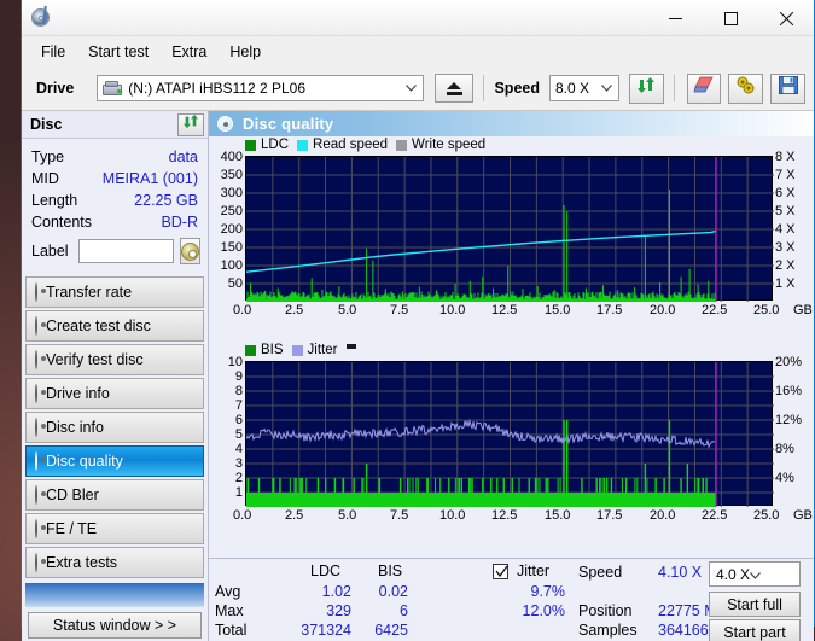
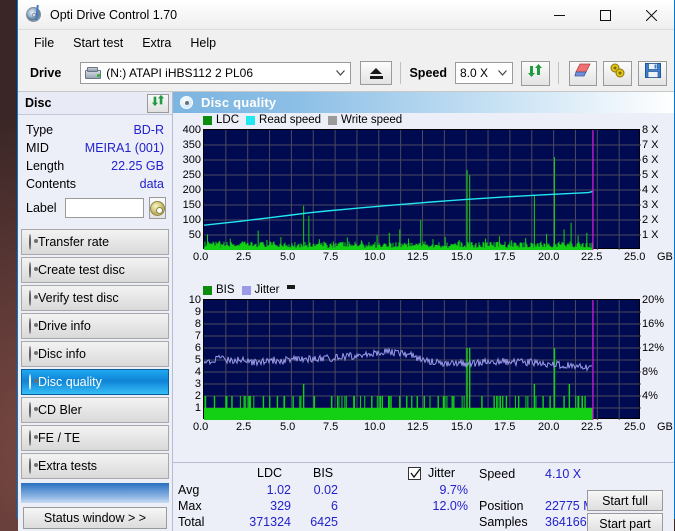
+ Opti Drive Control 1.70
  File
  Start test
  Extra
  Help
  Drive
  (N:) ATAPI iHBS112 2 PL06
  Speed
  8.0 X
  Disc
  Type
- data
+ BD-R
  MID
  MEIRA1 (001)
  Length
  22.25 GB
  Contents
- BD-R
+ data
  Label
  Transfer rate
  Create test disc
  Verify test disc
  Drive info
  Disc info
  Disc quality
  CD Bler
  FE / TE
  Extra tests
  Status window > >
  Disc quality
  LDC
  Read speed
  Write speed
  400
  350
  300
  250
  200
  150
  100
  50
  8 X
  7 X
  6 X
  5 X
  4 X
  3 X
  2 X
  1 X
  0.0
  2.5
  5.0
  7.5
  10.0
  12.5
  15.0
  17.5
  20.0
  22.5
  25.0
  GB
  BIS
  Jitter
  10
  9
  8
  7
  6
  5
  4
  3
  2
  1
  20%
  16%
  12%
  8%
  4%
  0.0
  2.5
  5.0
  7.5
  10.0
  12.5
  15.0
  17.5
  20.0
  22.5
  25.0
  GB
  LDC
  BIS
  Avg
  Max
  Total
  1.02
  329
  371324
  0.02
  6
  6425
  Jitter
  9.7%
  12.0%
  Speed
  4.10 X
  Position
  22775
  Samples
  364166
- 4.0 X
  Start full
  Start part
